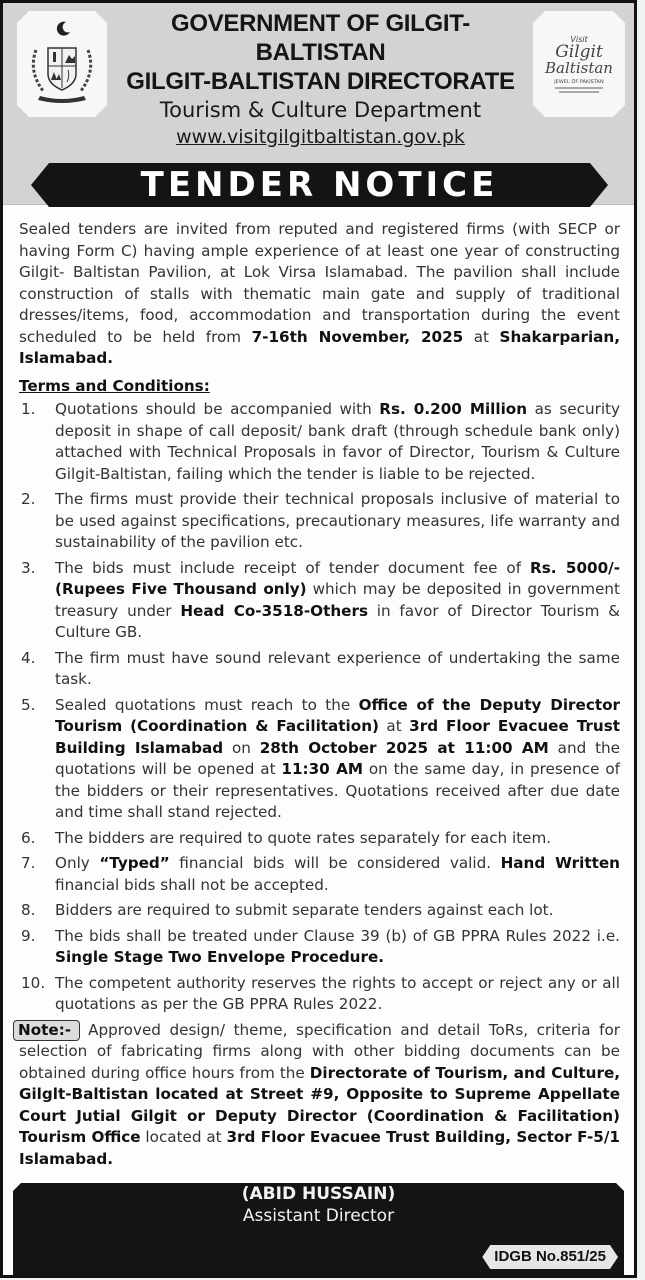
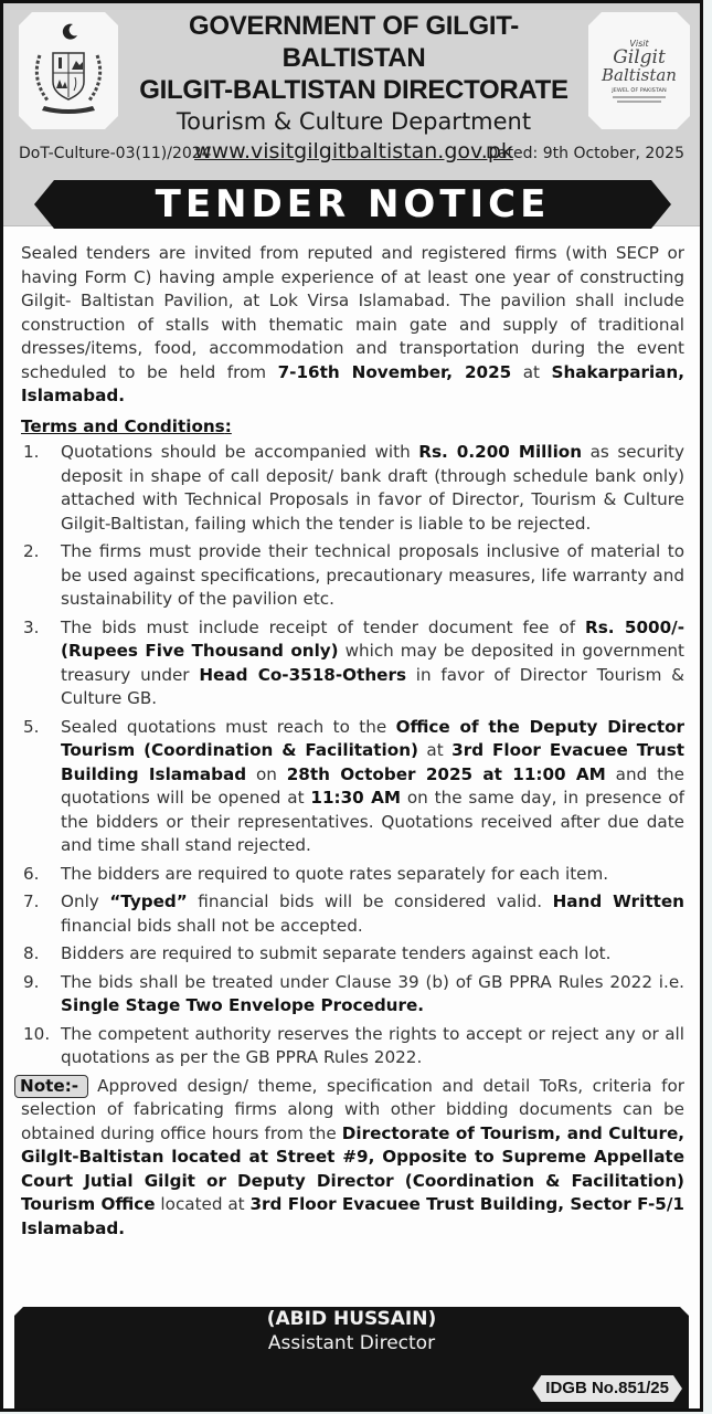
  GOVERNMENT OF GILGIT-BALTISTAN
  GILGIT-BALTISTAN DIRECTORATE
  Tourism & Culture Department
  www.visitgilgitbaltistan.gov.pk
  Visit
  Gilgit
  Baltistan
+ DoT-Culture-03(11)/2024
+ Dated: 9th October, 2025
  TENDER NOTICE
  Sealed tenders are invited from reputed and registered firms (with SECP or having Form C) having ample experience of at least one year of constructing Gilgit- Baltistan Pavilion, at Lok Virsa Islamabad. The pavilion shall include construction of stalls with thematic main gate and supply of traditional dresses/items, food, accommodation and transportation during the event scheduled to be held from 7-16th November, 2025 at Shakarparian, Islamabad.
  Terms and Conditions:
  1.
  Quotations should be accompanied with Rs. 0.200 Million as security deposit in shape of call deposit/ bank draft (through schedule bank only) attached with Technical Proposals in favor of Director, Tourism & Culture Gilgit-Baltistan, failing which the tender is liable to be rejected.
  2.
  The firms must provide their technical proposals inclusive of material to be used against specifications, precautionary measures, life warranty and sustainability of the pavilion etc.
  3.
  The bids must include receipt of tender document fee of Rs. 5000/- (Rupees Five Thousand only) which may be deposited in government treasury under Head Co-3518-Others in favor of Director Tourism & Culture GB.
- 4.
- The firm must have sound relevant experience of undertaking the same task.
  5.
  Sealed quotations must reach to the Office of the Deputy Director Tourism (Coordination & Facilitation) at 3rd Floor Evacuee Trust Building Islamabad on 28th October 2025 at 11:00 AM and the quotations will be opened at 11:30 AM on the same day, in presence of the bidders or their representatives. Quotations received after due date and time shall stand rejected.
  6.
  The bidders are required to quote rates separately for each item.
  7.
  Only “Typed” financial bids will be considered valid. Hand Written financial bids shall not be accepted.
  8.
  Bidders are required to submit separate tenders against each lot.
  9.
  The bids shall be treated under Clause 39 (b) of GB PPRA Rules 2022 i.e. Single Stage Two Envelope Procedure.
  10.
  The competent authority reserves the rights to accept or reject any or all quotations as per the GB PPRA Rules 2022.
  Note:- Approved design/ theme, specification and detail ToRs, criteria for selection of fabricating firms along with other bidding documents can be obtained during office hours from the Directorate of Tourism, and Culture, Gilglt-Baltistan located at Street #9, Opposite to Supreme Appellate Court Jutial Gilgit or Deputy Director (Coordination & Facilitation) Tourism Office located at 3rd Floor Evacuee Trust Building, Sector F-5/1 Islamabad.
  (ABID HUSSAIN)
  Assistant Director
  IDGB No.851/25
